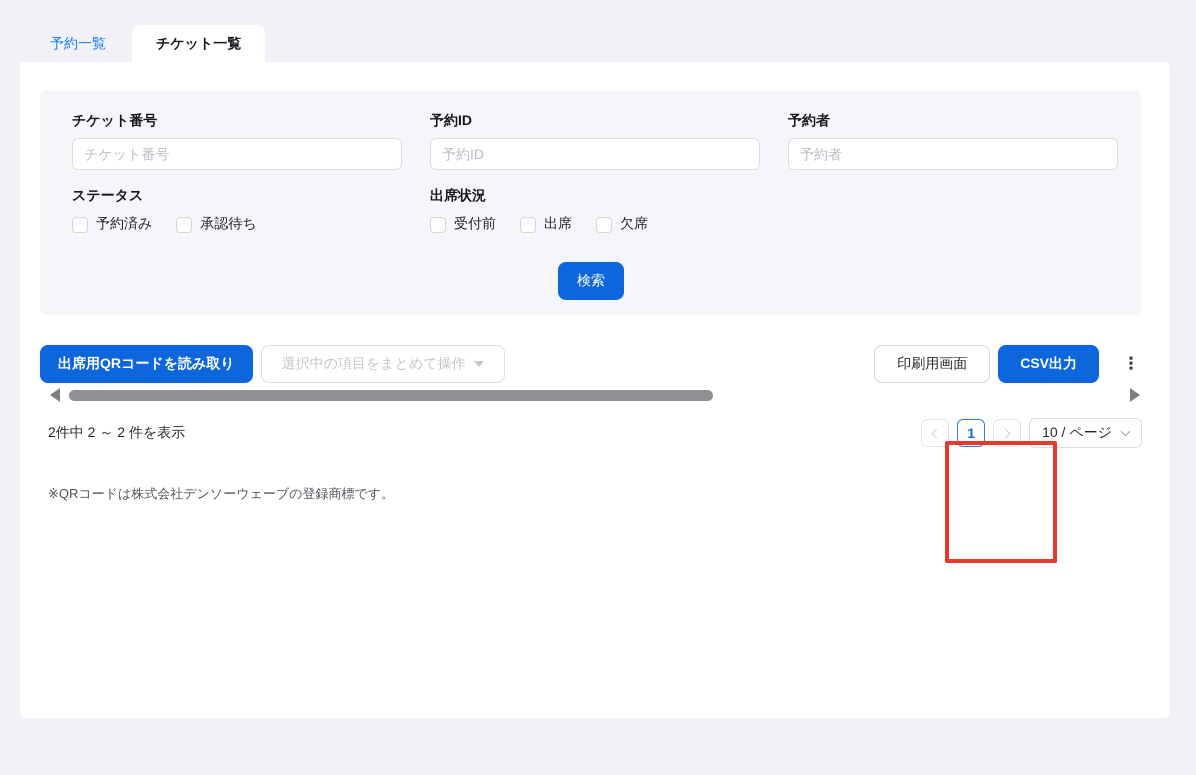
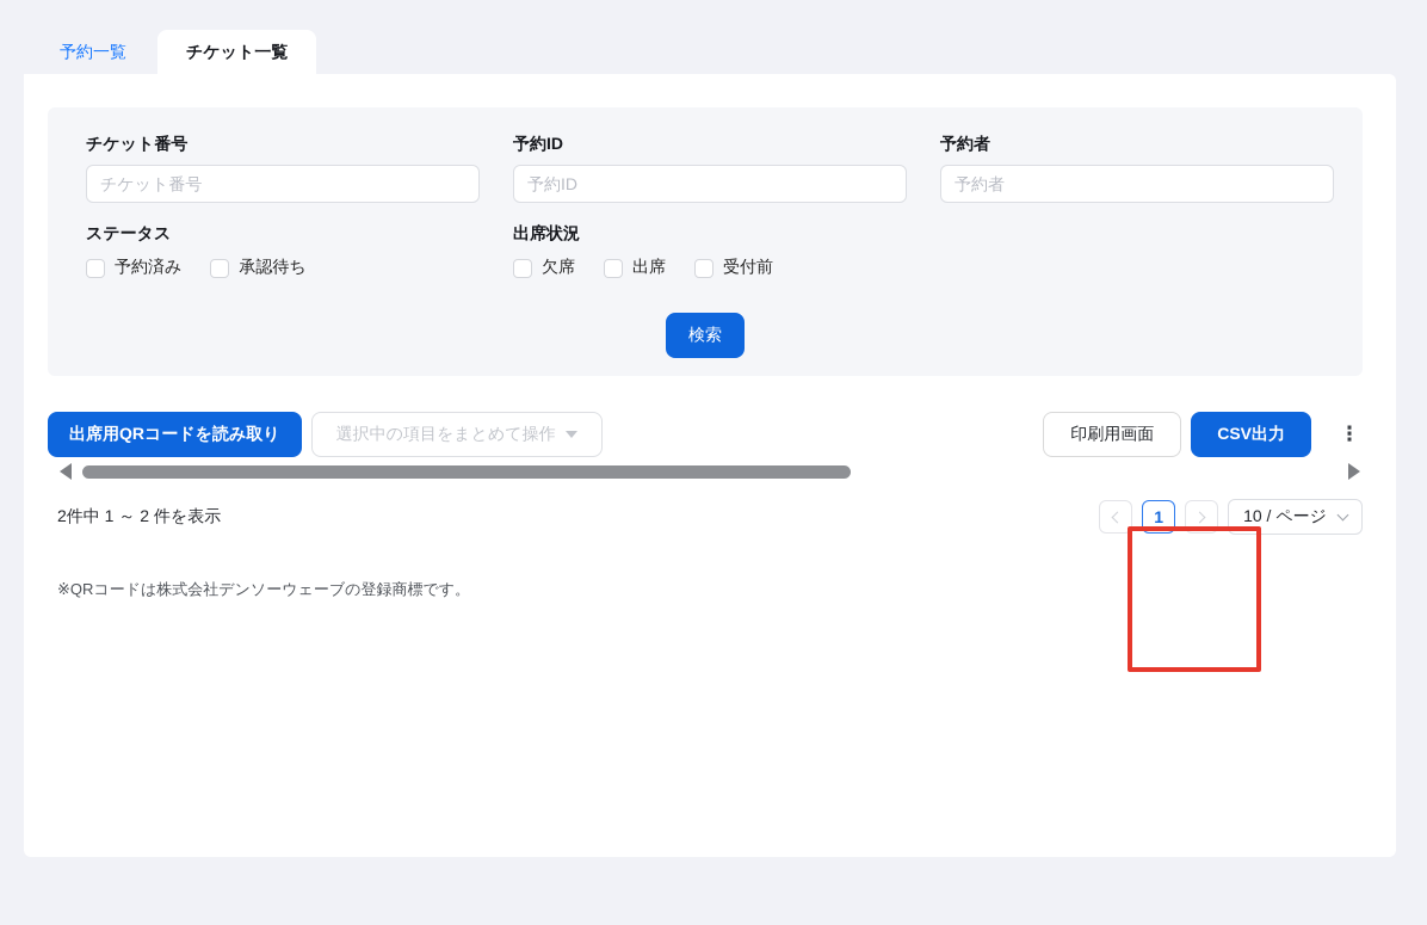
  予約一覧
  チケット一覧
  チケット番号
  チケット番号
  予約ID
  予約ID
  予約者
  予約者
  ステータス
  予約済み
  承認待ち
  出席状況
- 受付前
+ 欠席
  出席
- 欠席
+ 受付前
  検索
  出席用QRコードを読み取り
  選択中の項目をまとめて操作
  印刷用画面
  CSV出力
  ⋮
- 2件中 2 ～ 2 件を表示
+ 2件中 1 ～ 2 件を表示
  1
  10 / ページ
  ※QRコードは株式会社デンソーウェーブの登録商標です。
